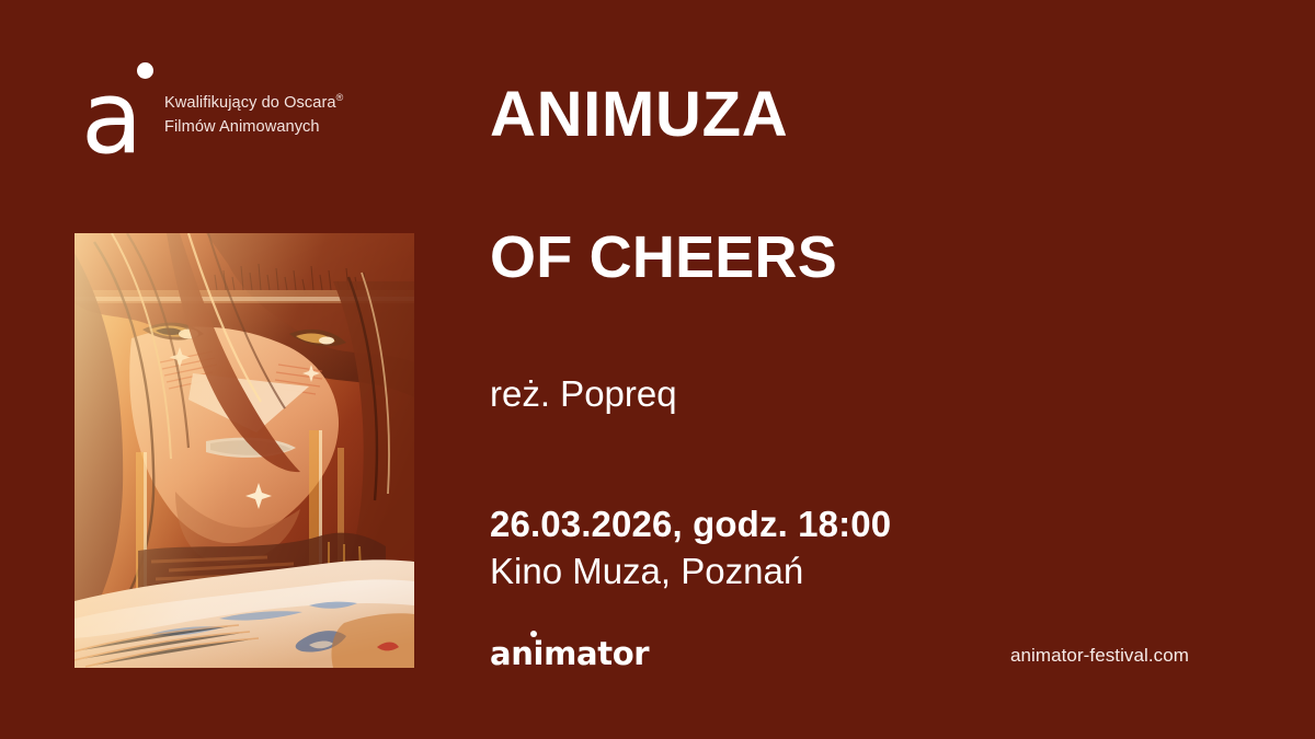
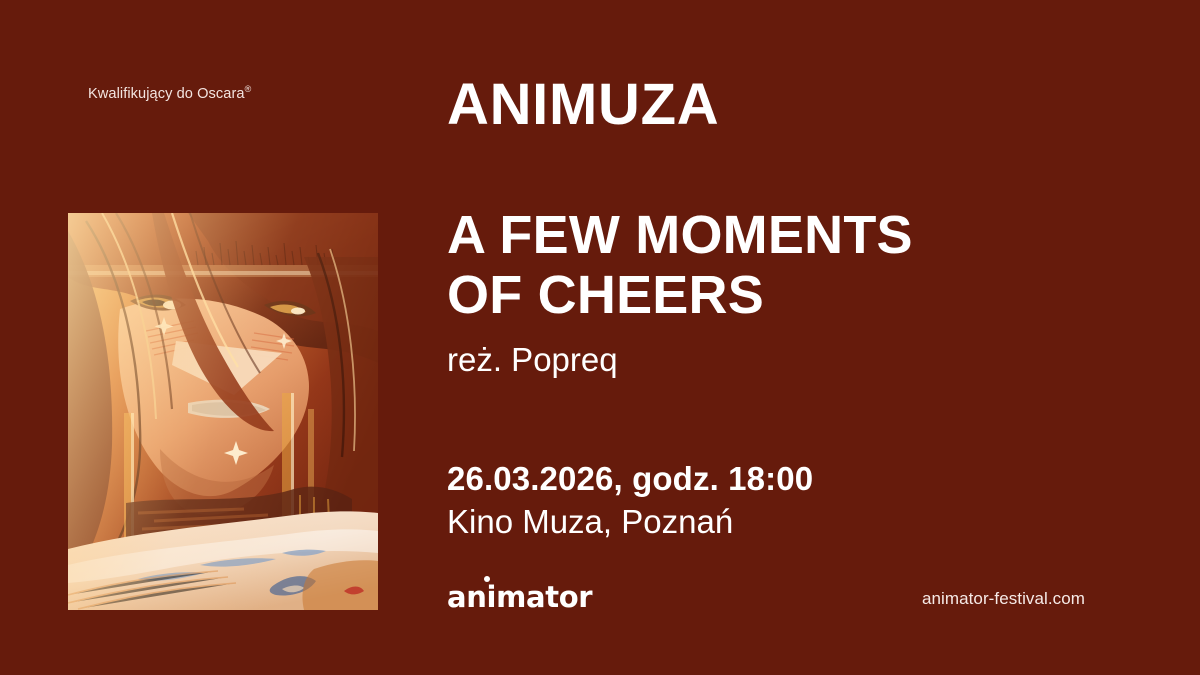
- a
  Kwalifikujący do Oscara®
- Filmów Animowanych
  ANIMUZA
+ A FEW MOMENTS
  OF CHEERS
  reż. Popreq
  26.03.2026, godz. 18:00
  Kino Muza, Poznań
  animator
  animator-festival.com
